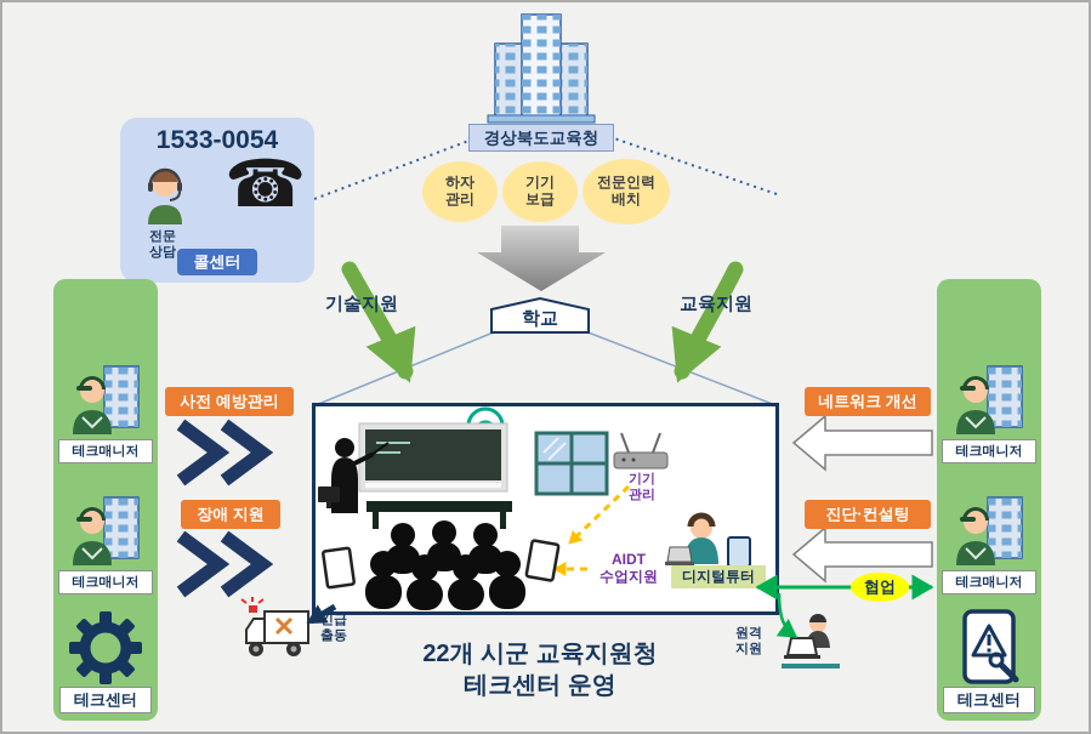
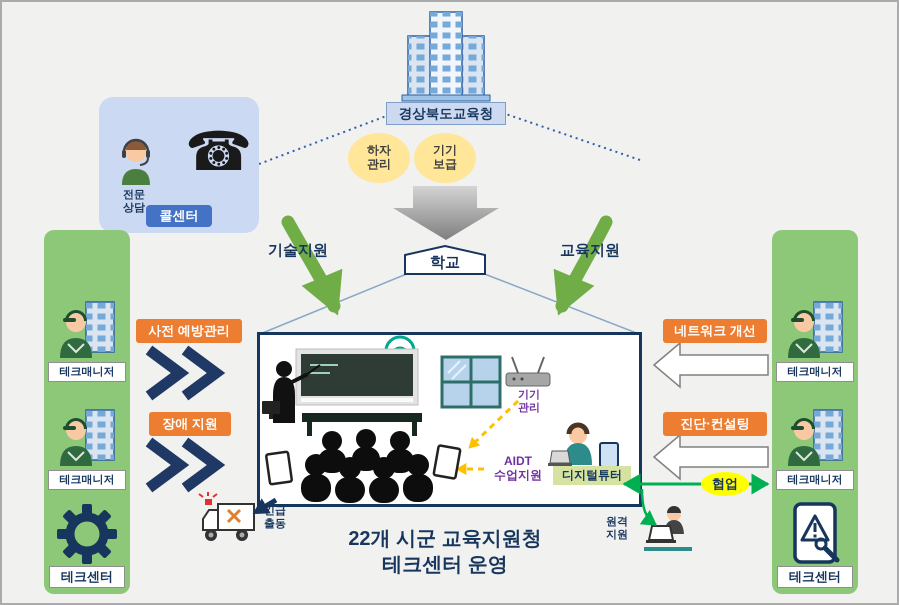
  경상북도교육청
  하자
  관리
  기기
  보급
- 전문인력
- 배치
- 1533-0054
  전문
  상담
  ☎
  콜센터
  기술지원
  교육지원
  학교
  테크매니저
  테크매니저
  테크센터
  테크매니저
  테크매니저
  테크센터
  사전 예방관리
  장애 지원
  네트워크 개선
  진단·컨설팅
  기기
  관리
  AIDT
  수업지원
  디지털튜터
  협업
  긴급
  출동
  22개 시군 교육지원청
  테크센터 운영
  원격
  지원
